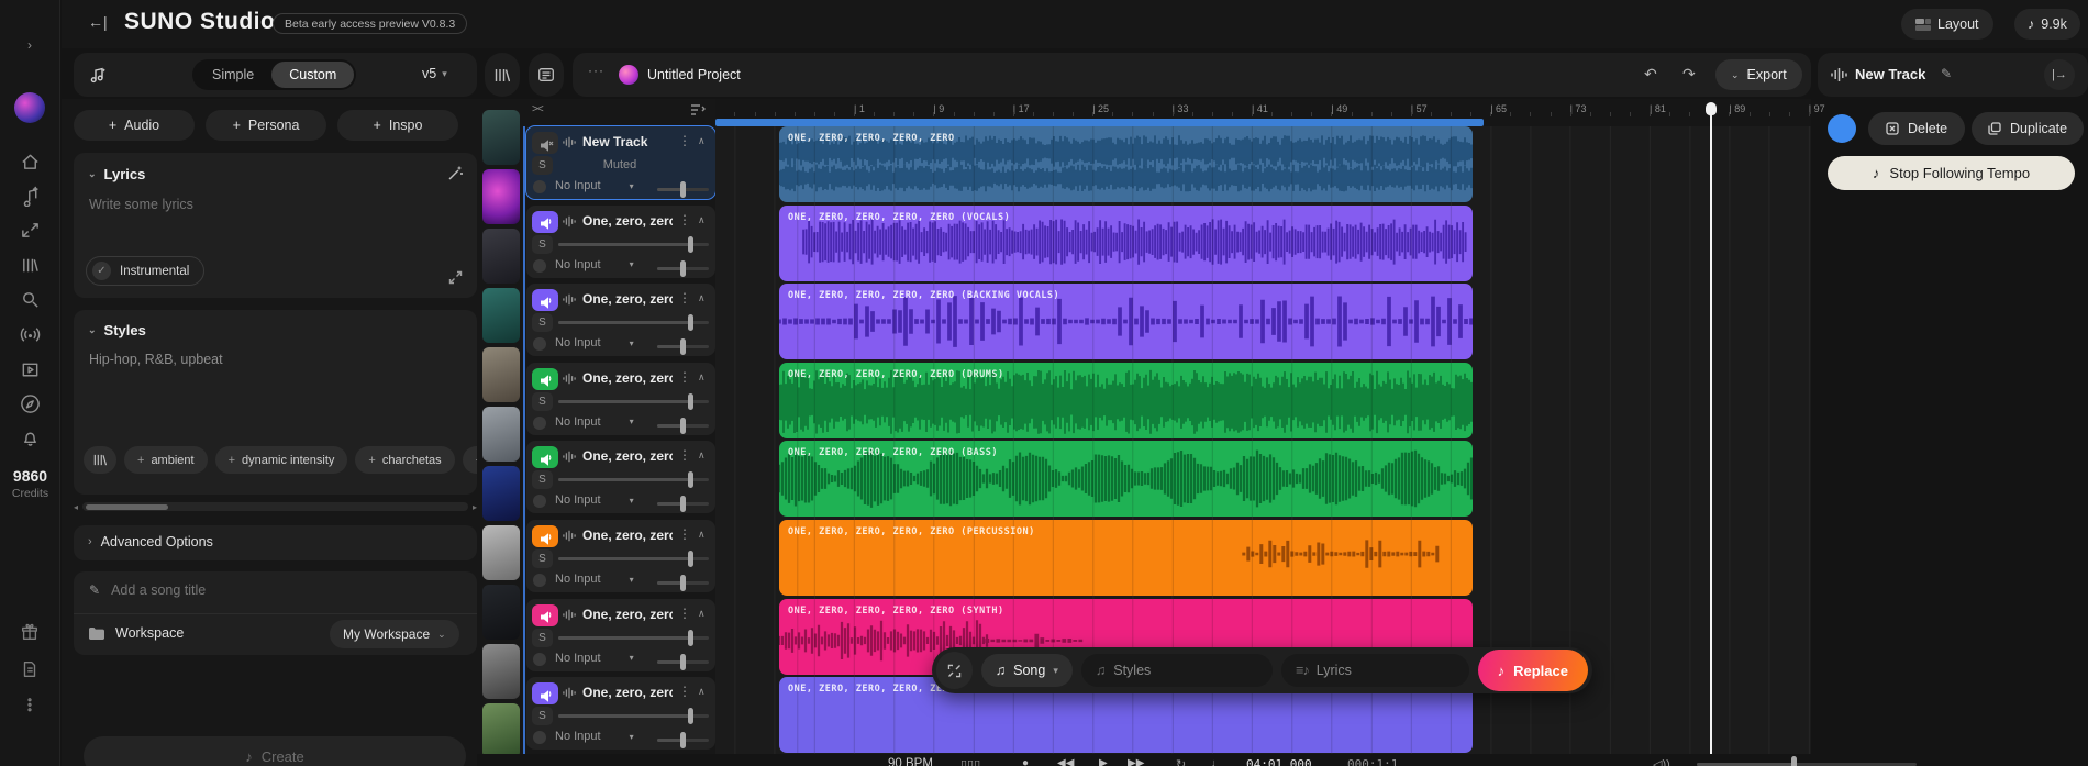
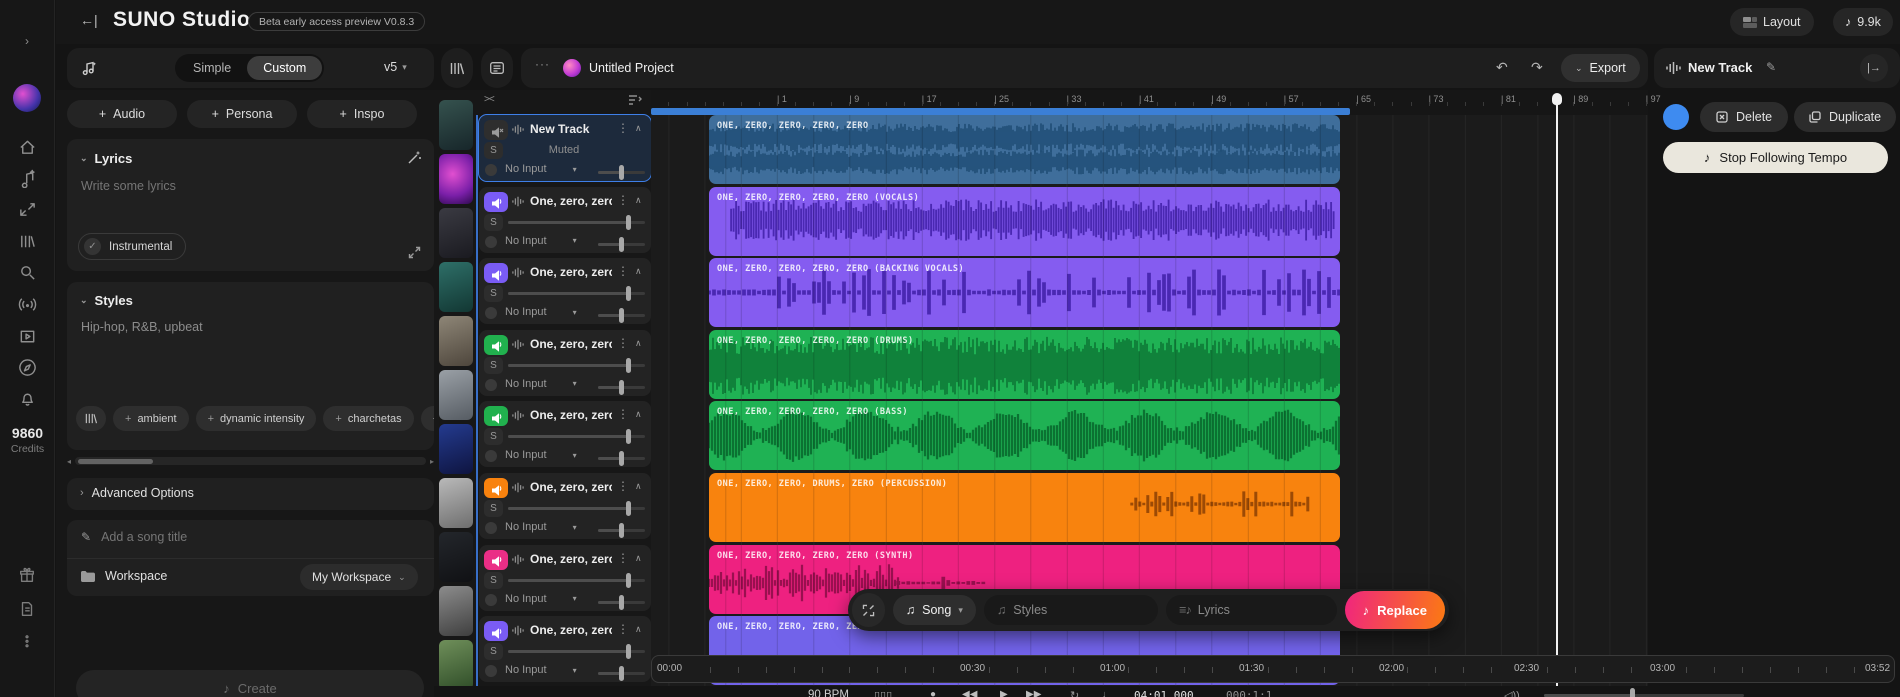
  ›
  9860
  Credits
  ←|
  SUNO Studio
  Beta early access preview V0.8.3
  Layout
  ♪
  9.9k
  Simple
  Custom
  v5
  ▾
  ···
  Untitled Project
  ↶
  ↷
  ⌄
  Export
  New Track
  ✎
  |→
  +
  Audio
  +
  Persona
  +
  Inspo
  ⌄
  Lyrics
  Write some lyrics
  ✓
  Instrumental
  ⌄
  Styles
  Hip-hop, R&B, upbeat
  +
  ambient
  +
  dynamic intensity
  +
  charchetas
  ◂
  ▸
  ›
  Advanced Options
  ✎
  Add a song title
  Workspace
  My Workspace
  ⌄
  ♪
  Create
  ><
  New Track
  ⋮
  ∧
  S
  Muted
  No Input
  ▾
  One, zero, zer
  ⋮
  ∧
  S
  No Input
  ▾
  One, zero, zer
  ⋮
  ∧
  S
  No Input
  ▾
  One, zero, zer
  ⋮
  ∧
  S
  No Input
  ▾
  One, zero, zer
  ⋮
  ∧
  S
  No Input
  ▾
  One, zero, zer
  ⋮
  ∧
  S
  No Input
  ▾
  One, zero, zer
  ⋮
  ∧
  S
  No Input
  ▾
  One, zero, zer
  ⋮
  ∧
  S
  No Input
  ▾
  | 1
  | 9
  | 17
  | 25
  | 33
  | 41
  | 49
  | 57
  | 65
  | 73
  | 81
  | 89
  | 97
  ONE, ZERO, ZERO, ZERO, ZERO
  ONE, ZERO, ZERO, ZERO, ZERO (VOCALS)
  ONE, ZERO, ZERO, ZERO, ZERO (BACKING VOCALS)
  ONE, ZERO, ZERO, ZERO, ZERO (DRUMS)
  ONE, ZERO, ZERO, ZERO, ZERO (BASS)
- ONE, ZERO, ZERO, ZERO, ZERO (PERCUSSION)
+ ONE, ZERO, ZERO, DRUMS, ZERO (PERCUSSION)
  ONE, ZERO, ZERO, ZERO, ZERO (SYNTH)
  ONE, ZERO, ZERO, ZERO, ZE
+ 00:00
+ 00:30
+ 01:00
+ 01:30
+ 02:00
+ 02:30
+ 03:00
+ 03:52
  90 BPM
  ▯▯▯
  ●
  ◀◀
  ▶
  ▶▶
  ↻
  ♩
  04:01.000
  000:1:1
  ◁))
  Delete
  Duplicate
  ♪
  Stop Following Tempo
  ♫
  Song
  ▾
  ♫
  Styles
  ≡♪
  Lyrics
  ♪
  Replace
